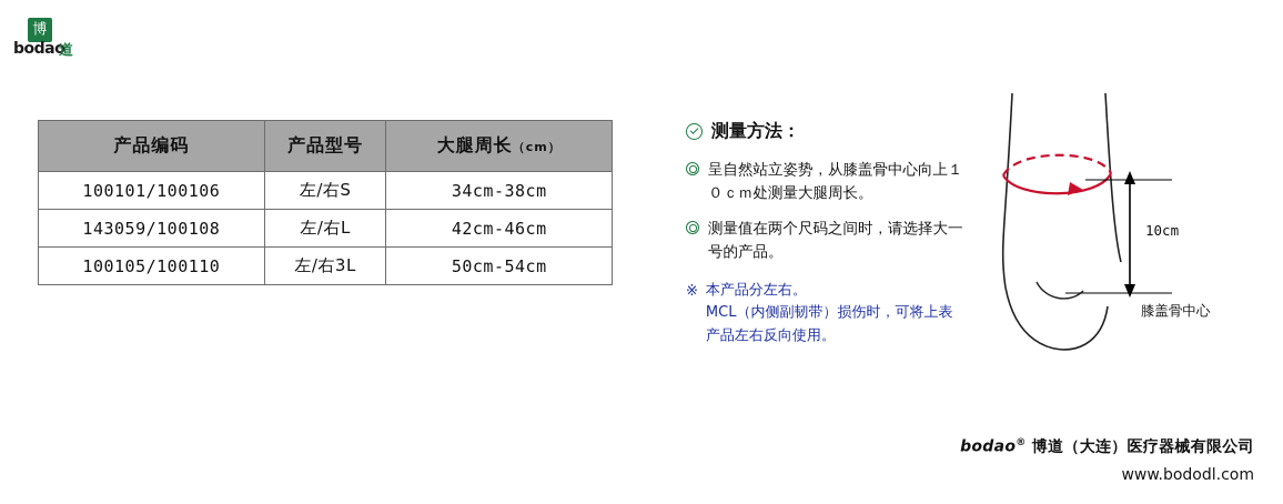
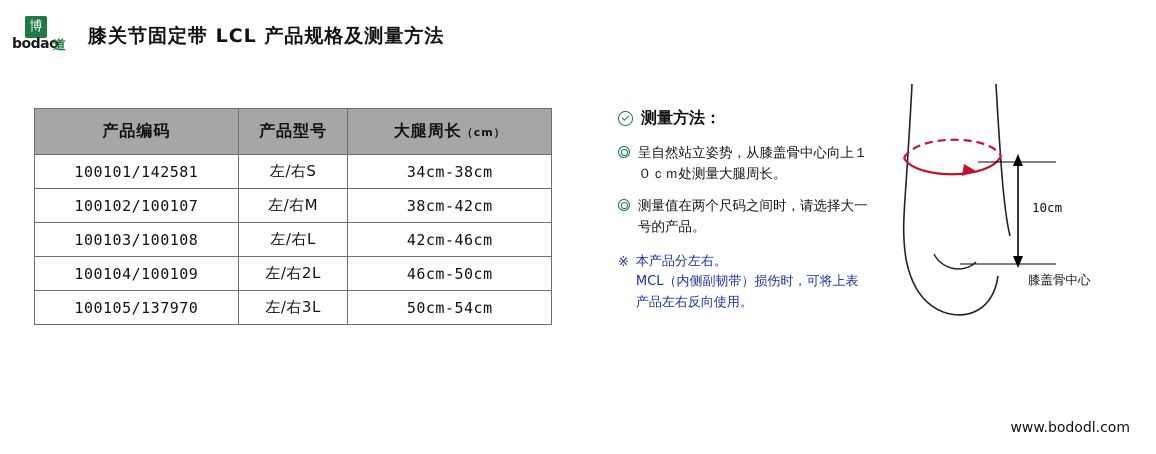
  博
  bodao
  道
+ 膝关节固定带 LCL 产品规格及测量方法
  产品编码	产品型号	大腿周长（cm）
- 100101/100106	左/右S	34cm-38cm
+ 100101/142581	左/右S	34cm-38cm
+ 100102/100107	左/右M	38cm-42cm
- 143059/100108	左/右L	42cm-46cm
+ 100103/100108	左/右L	42cm-46cm
+ 100104/100109	左/右2L	46cm-50cm
- 100105/100110	左/右3L	50cm-54cm
+ 100105/137970	左/右3L	50cm-54cm
  测量方法：
  呈自然站立姿势，从膝盖骨中心向上１０ｃｍ处测量大腿周长。
  测量值在两个尺码之间时，请选择大一号的产品。
  ※
  本产品分左右。
  MCL（内侧副韧带）损伤时，可将上表产品左右反向使用。
  10cm
  膝盖骨中心
- bodao® 博道（大连）医疗器械有限公司
  www.bododl.com
